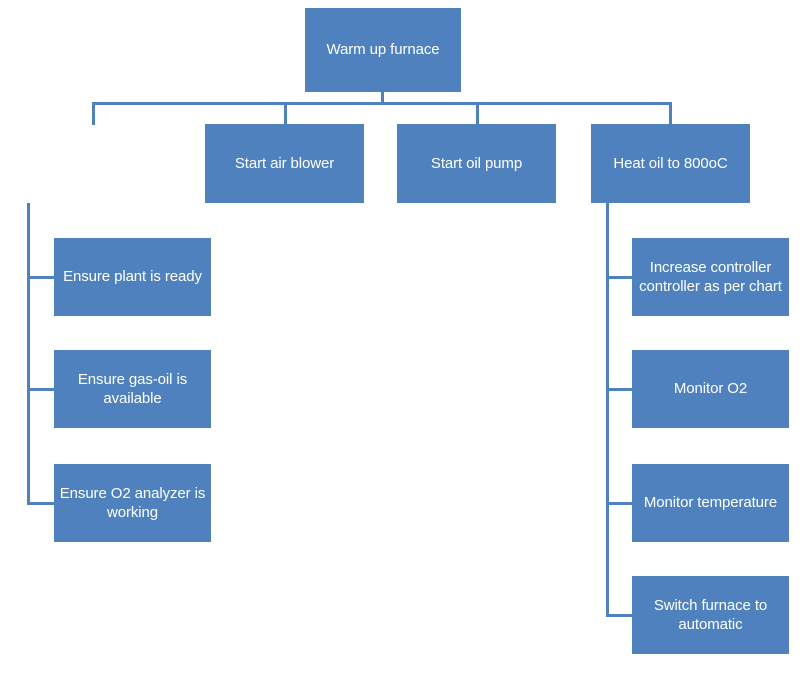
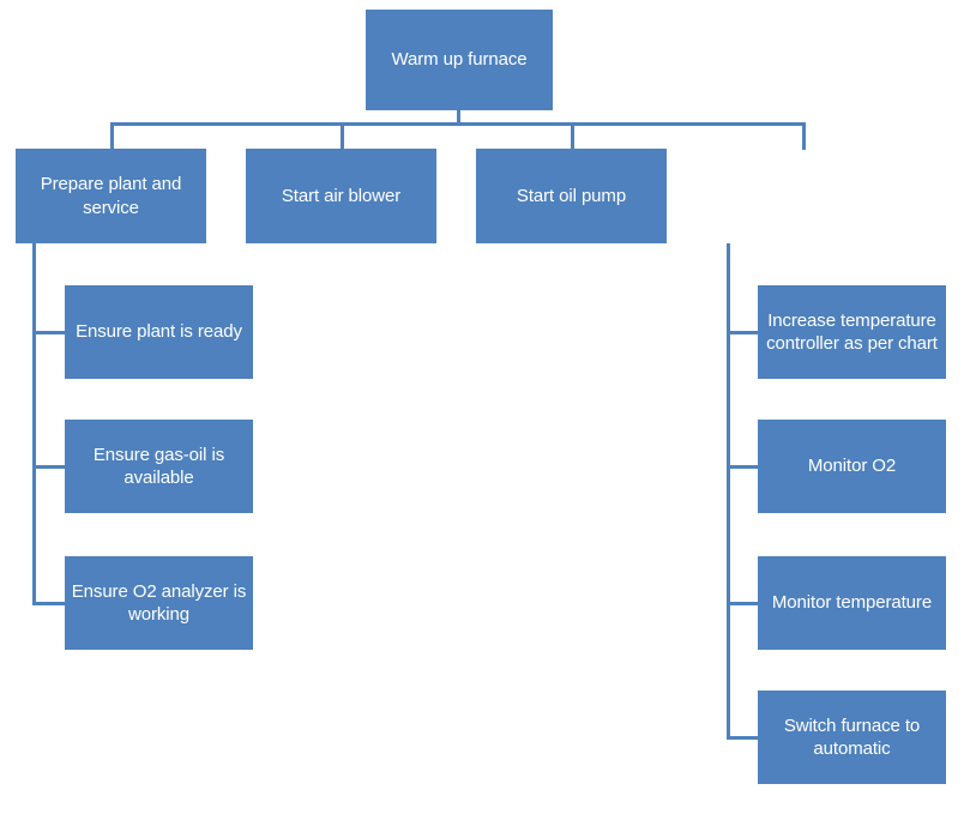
  Warm up furnace
+ Prepare plant and service
  Start air blower
  Start oil pump
- Heat oil to 800oC
  Ensure plant is ready
  Ensure gas-oil is available
  Ensure O2 analyzer is working
- Increase controller controller as per chart
+ Increase temperature controller as per chart
  Monitor O2
  Monitor temperature
  Switch furnace to automatic
